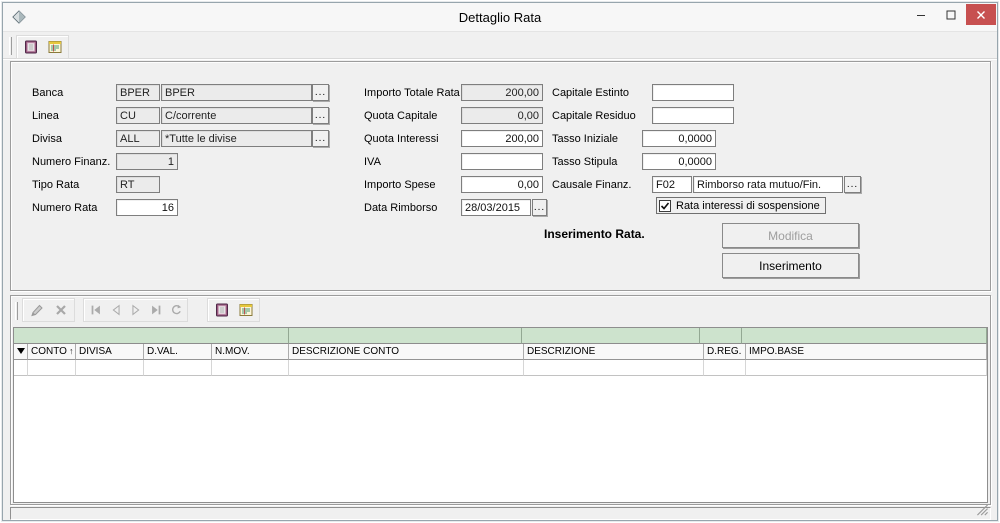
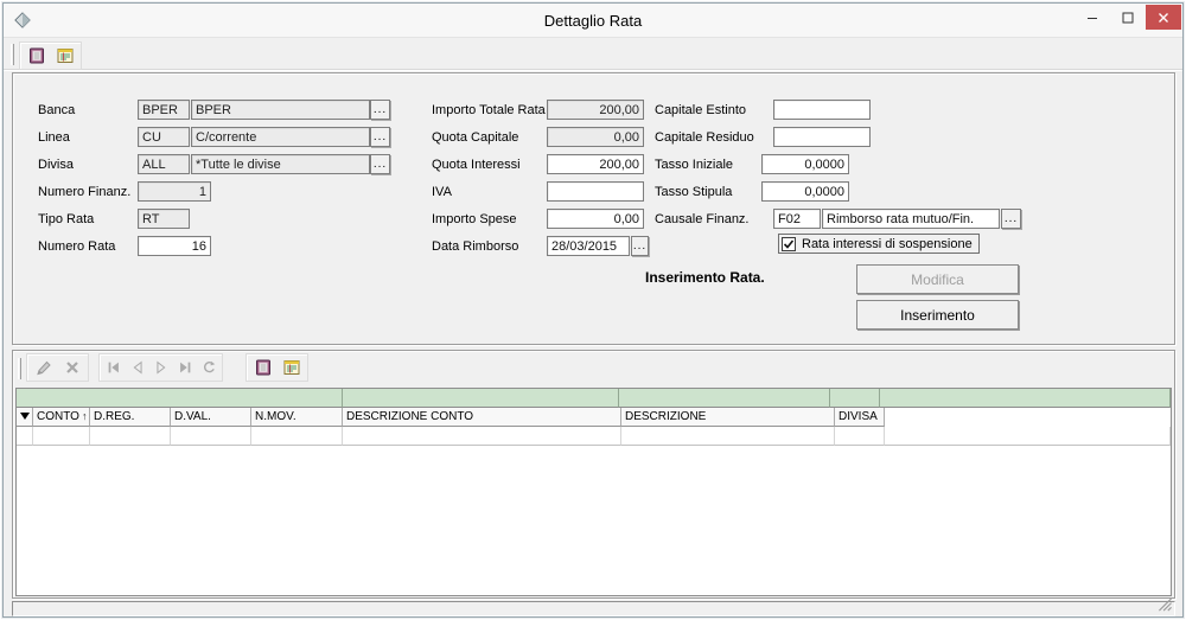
  Dettaglio Rata
  Banca
  BPER
  BPER
  ...
  Linea
  CU
  C/corrente
  ...
  Divisa
  ALL
  *Tutte le divise
  ...
  Numero Finanz.
  1
  Tipo Rata
  RT
  Numero Rata
  16
  Importo Totale Rata
  200,00
  Quota Capitale
  0,00
  Quota Interessi
  200,00
  IVA
  Importo Spese
  0,00
  Data Rimborso
  28/03/2015
  ...
  Capitale Estinto
  Capitale Residuo
  Tasso Iniziale
  0,0000
  Tasso Stipula
  0,0000
  Causale Finanz.
  F02
  Rimborso rata mutuo/Fin.
  ...
  Rata interessi di sospensione
  Inserimento Rata.
  Modifica
  Inserimento
  CONTO
  ↑
- DIVISA
+ D.REG.
  D.VAL.
  N.MOV.
  DESCRIZIONE CONTO
  DESCRIZIONE
- D.REG.
+ DIVISA
- IMPO.BASE
